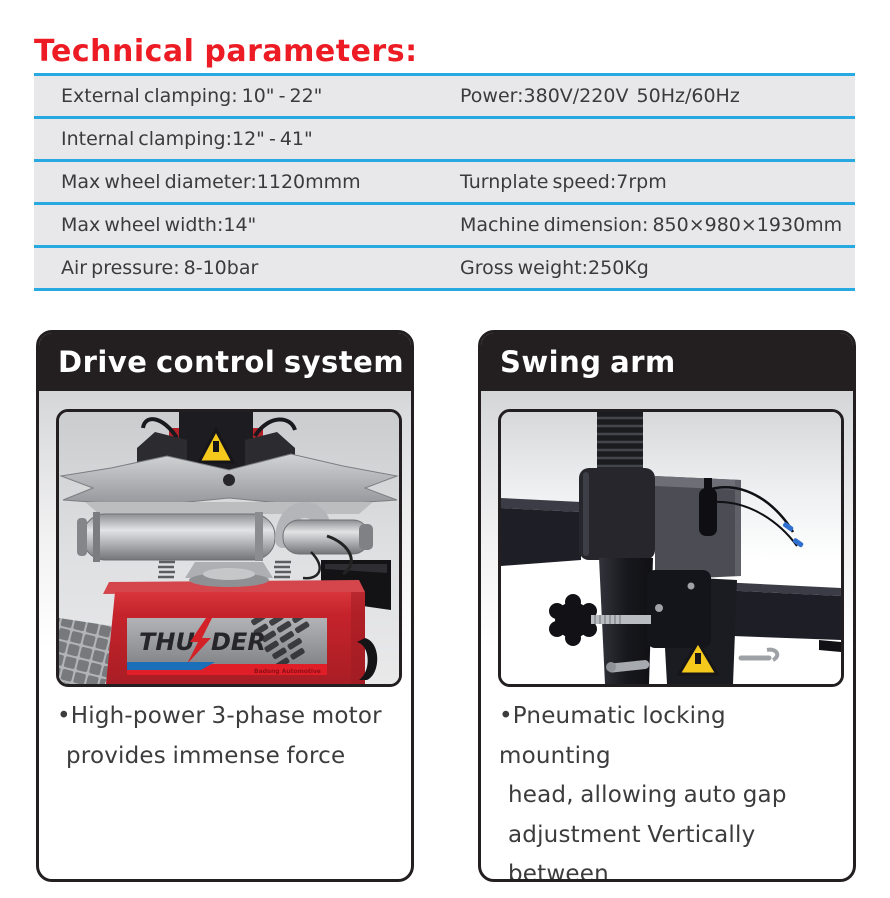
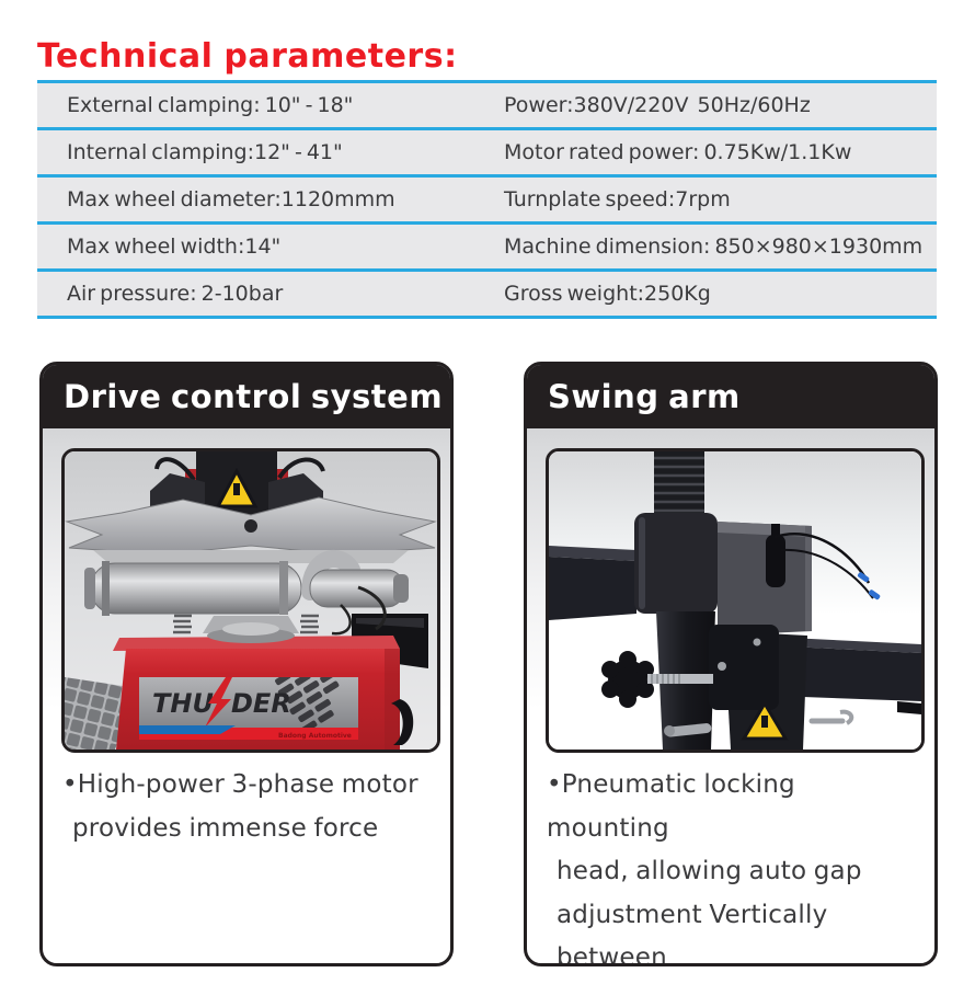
  Technical parameters:
- External clamping: 10" - 22"
+ External clamping: 10" - 18"
  Power:380V/220V 50Hz/60Hz
  Internal clamping:12" - 41"
+ Motor rated power: 0.75Kw/1.1Kw
  Max wheel diameter:1120mmm
  Turnplate speed:7rpm
  Max wheel width:14"
  Machine dimension: 850×980×1930mm
- Air pressure: 8-10bar
+ Air pressure: 2-10bar
  Gross weight:250Kg
  Drive control system
  THU
  DER
  •High-power 3-phase motor
  provides immense force
  Swing arm
  •Pneumatic locking mounting
  head, allowing auto gap
  adjustment Vertically between
